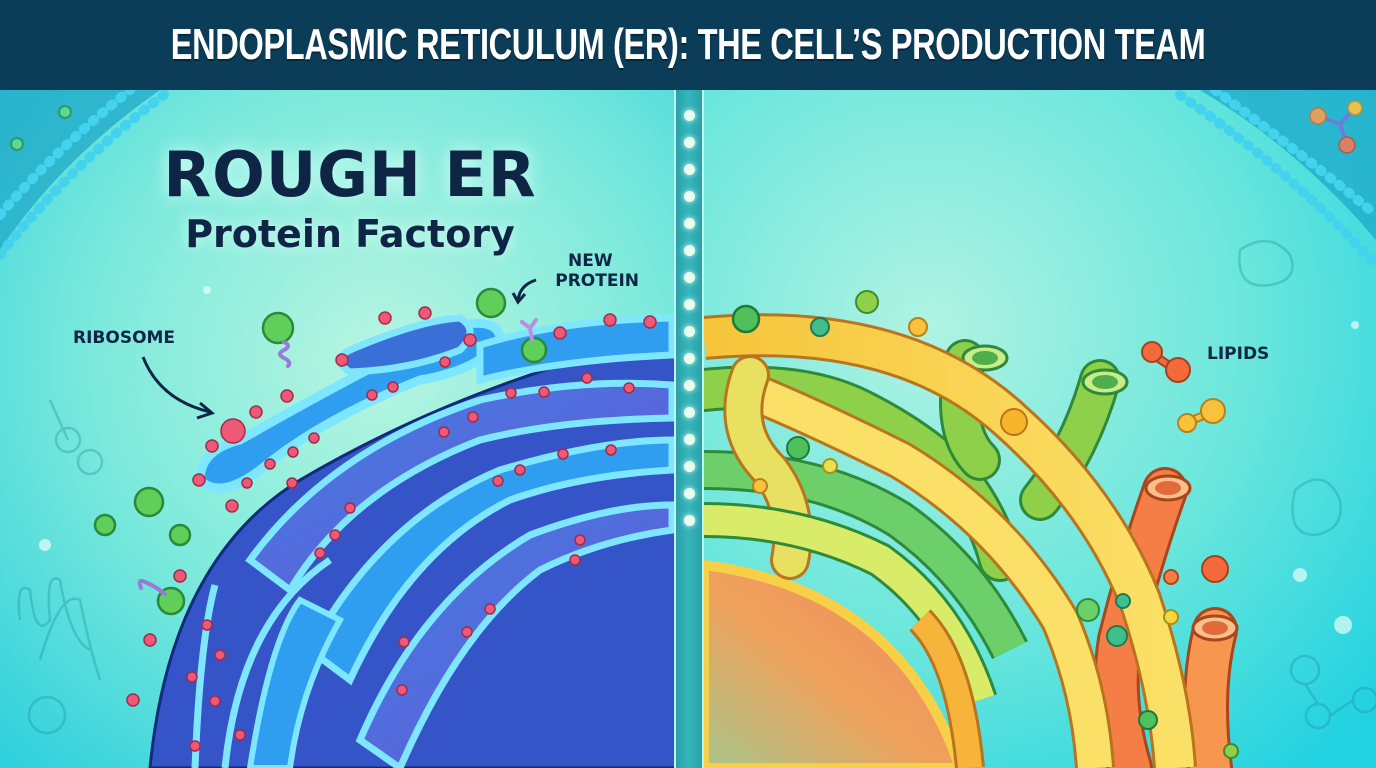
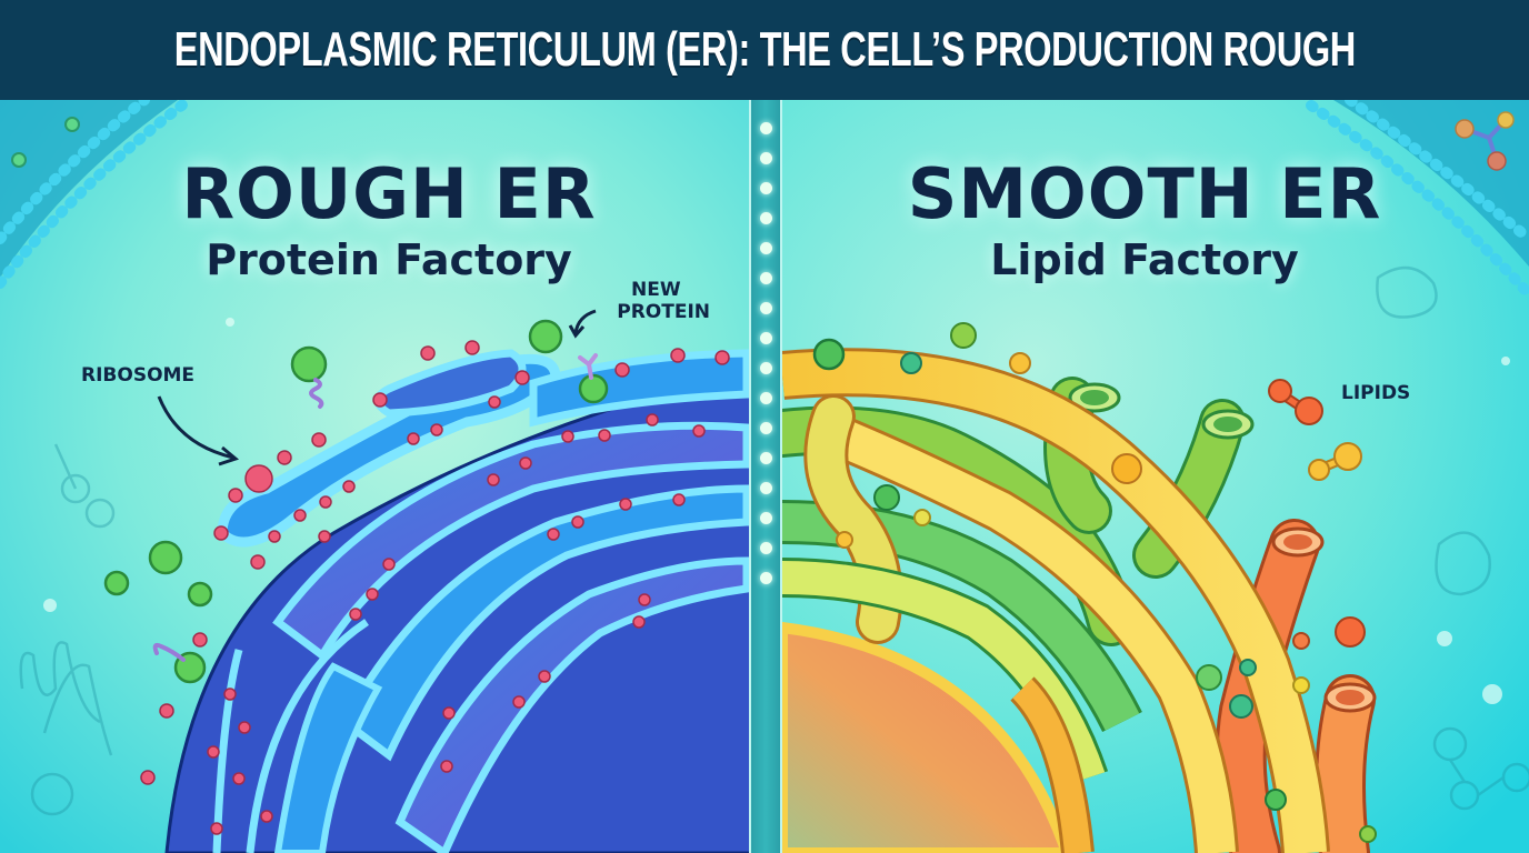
- ENDOPLASMIC RETICULUM (ER): THE CELL’S PRODUCTION TEAM
+ ENDOPLASMIC RETICULUM (ER): THE CELL’S PRODUCTION ROUGH
  ROUGH ER
  Protein Factory
+ SMOOTH ER
+ Lipid Factory
  RIBOSOME
  NEW
  PROTEIN
  LIPIDS
